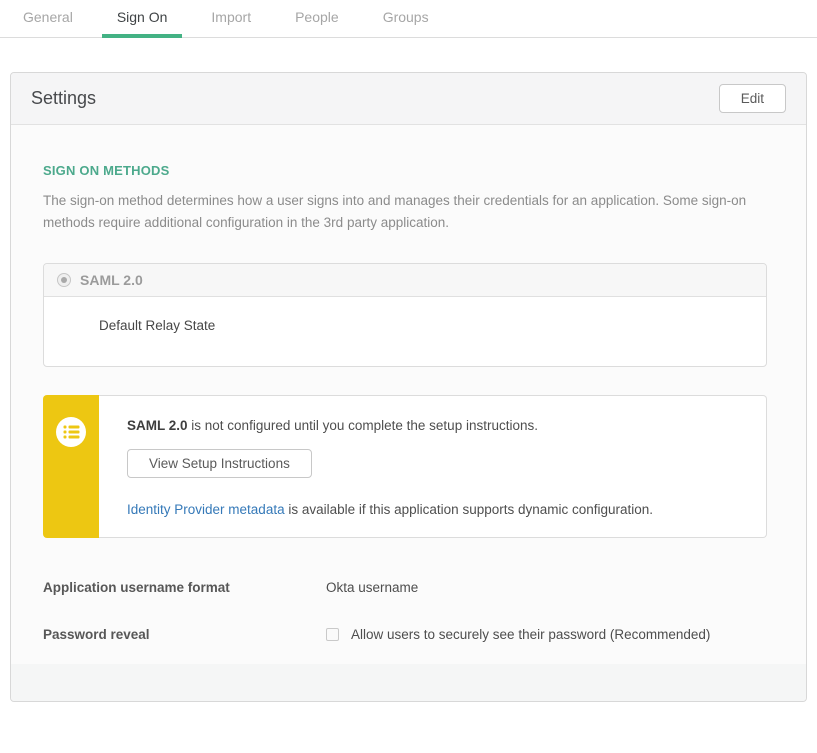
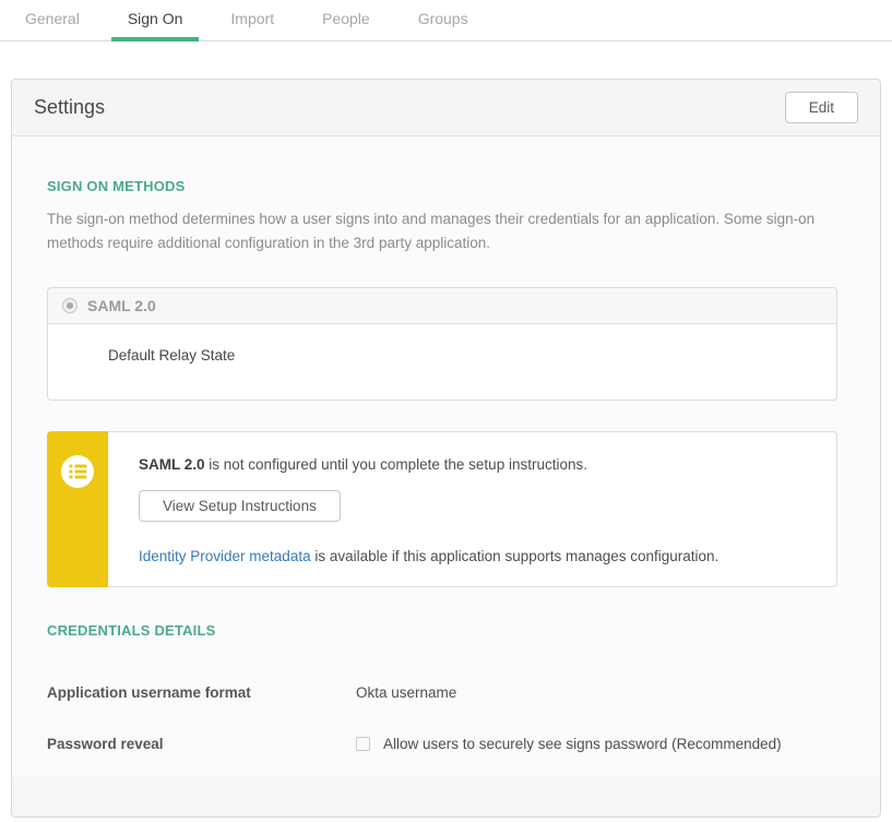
  General
  Sign On
  Import
  People
  Groups
  Settings
  Edit
  SIGN ON METHODS
  The sign-on method determines how a user signs into and manages their credentials for an application. Some sign-on methods require additional configuration in the 3rd party application.
  SAML 2.0
  Default Relay State
  SAML 2.0 is not configured until you complete the setup instructions.
  View Setup Instructions
- Identity Provider metadata is available if this application supports dynamic configuration.
+ Identity Provider metadata is available if this application supports manages configuration.
+ CREDENTIALS DETAILS
  Application username format
  Okta username
  Password reveal
- Allow users to securely see their password (Recommended)
+ Allow users to securely see signs password (Recommended)
